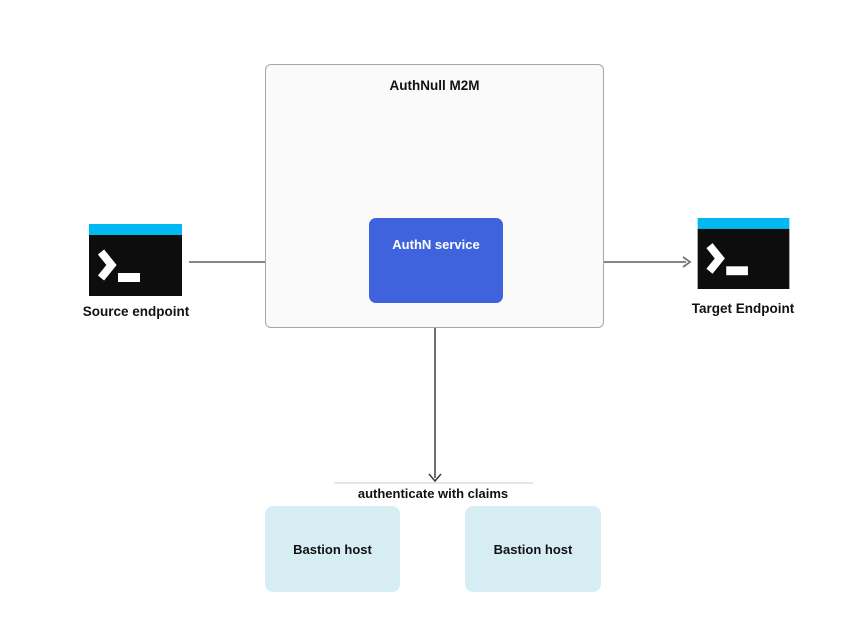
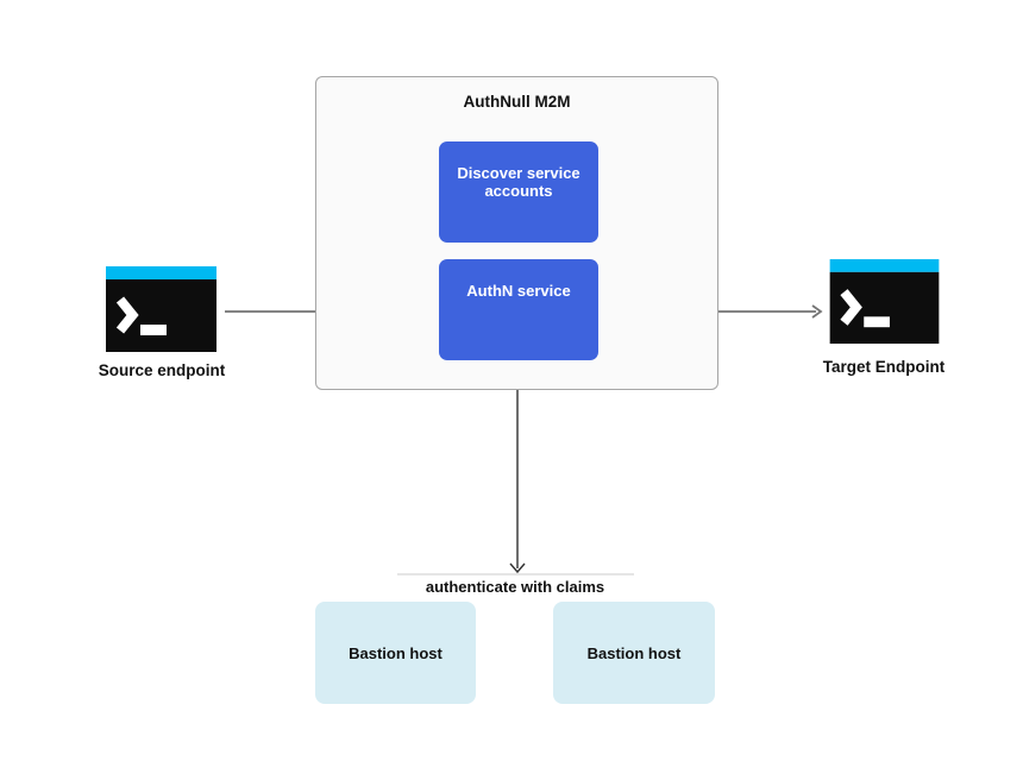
  AuthNull M2M
+ Discover service accounts
  AuthN service
  Source endpoint
  Target Endpoint
  authenticate with claims
  Bastion host
  Bastion host
